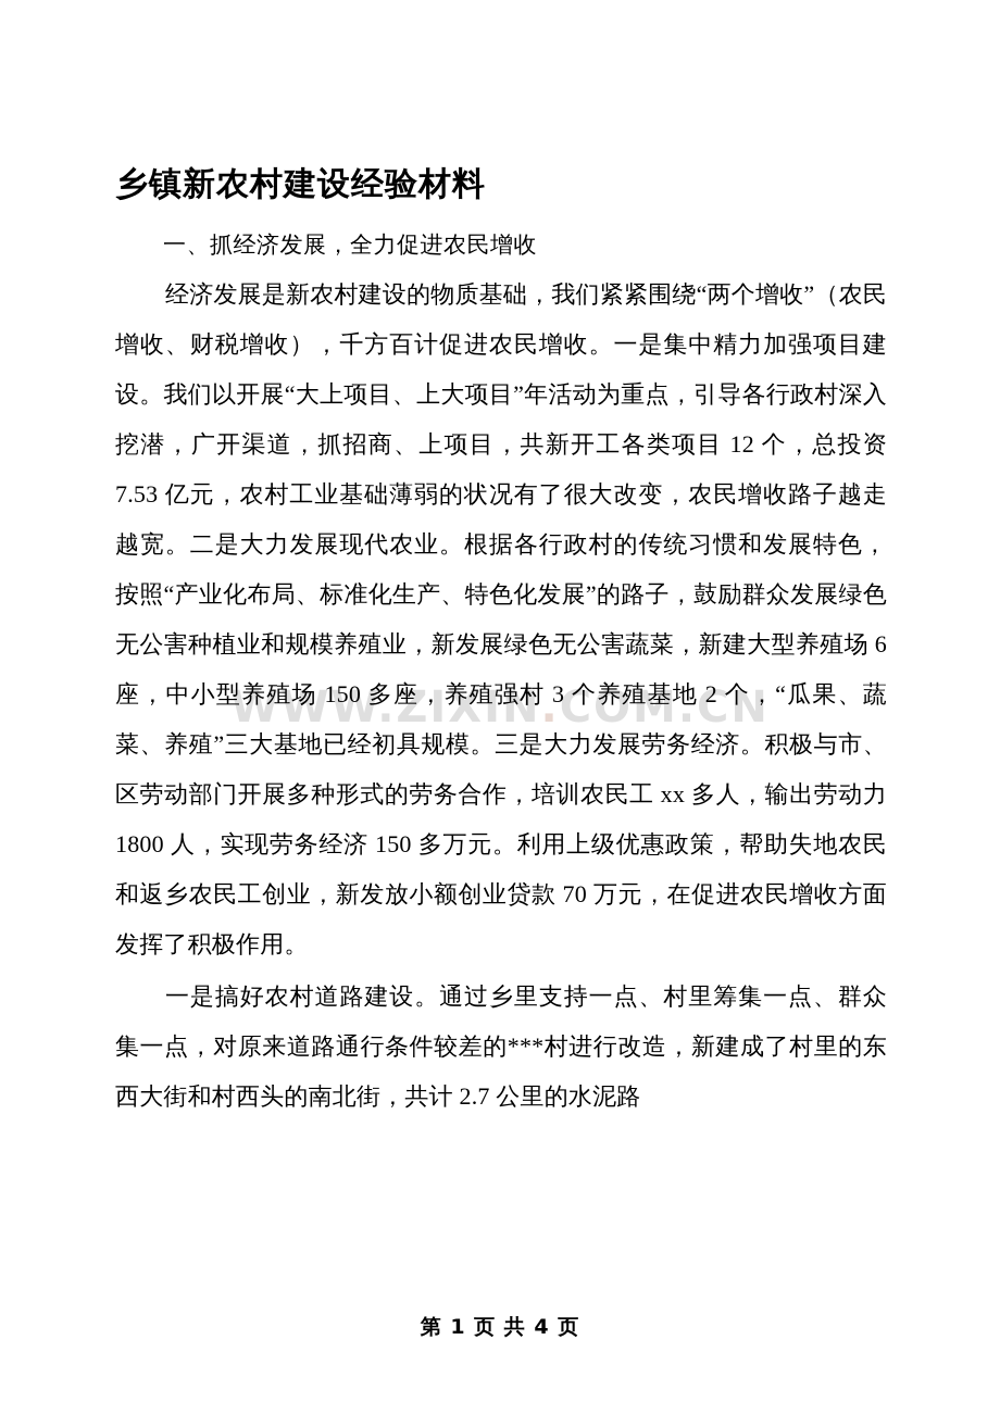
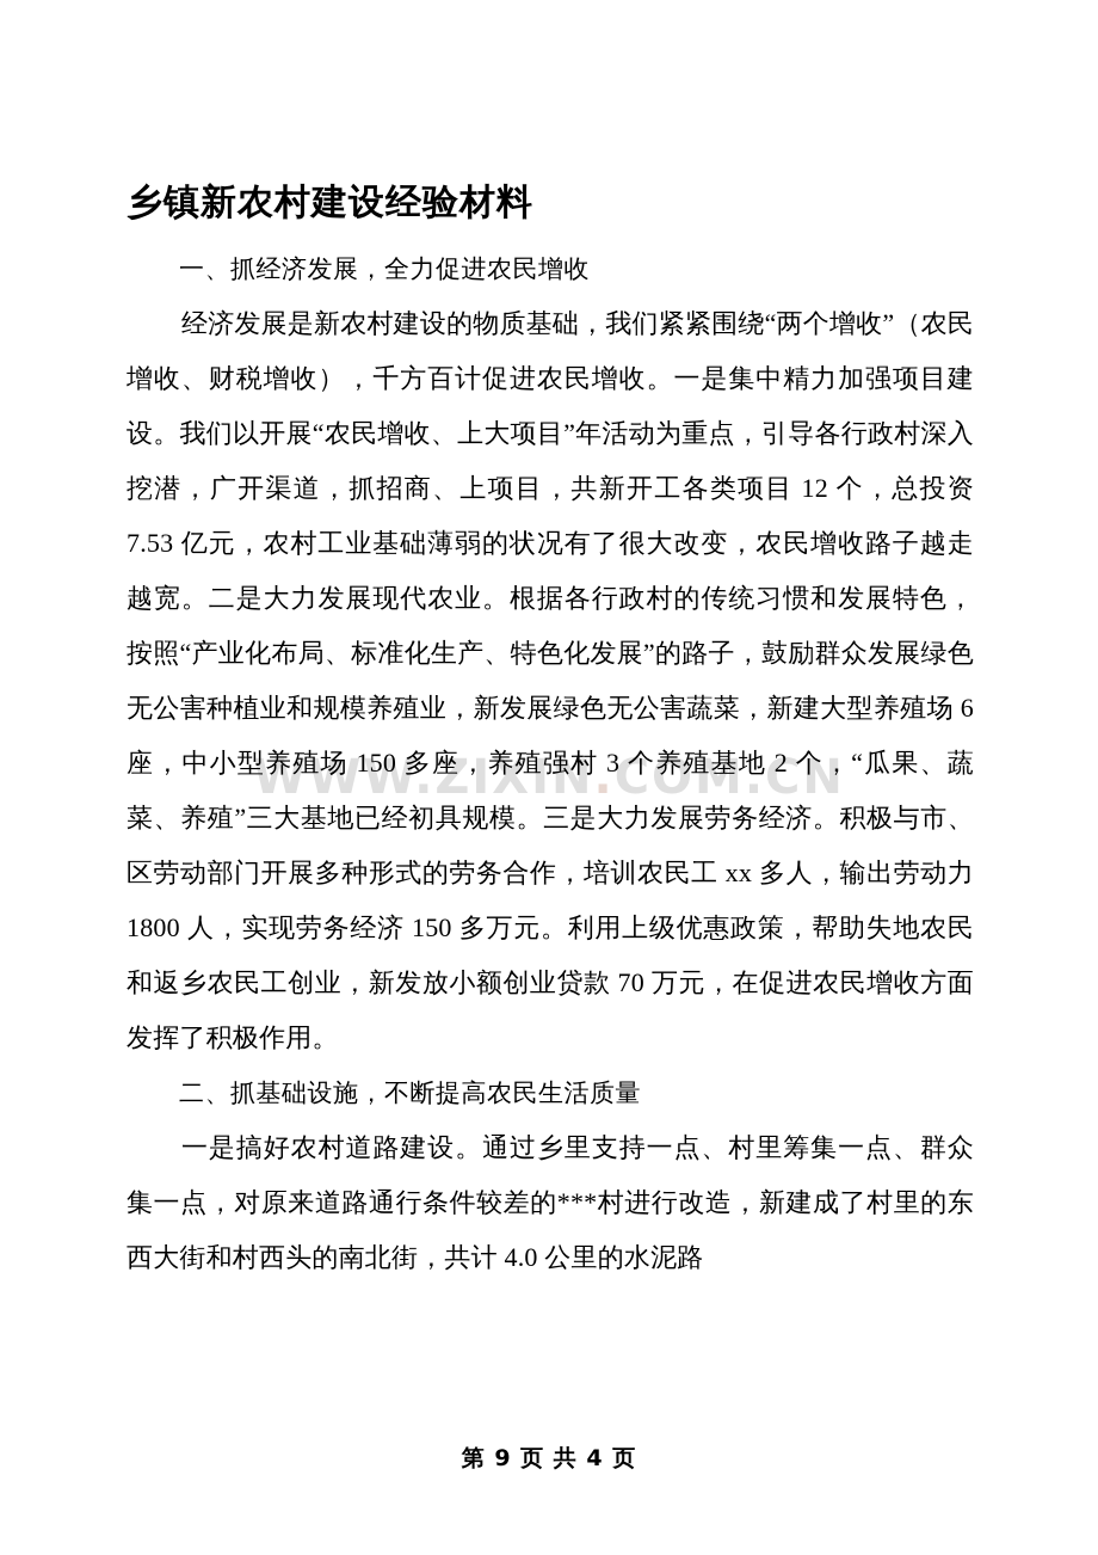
  WWW.ZIXIN.COM.CN
  乡镇新农村建设经验材料
  一、抓经济发展，全力促进农民增收
- 经济发展是新农村建设的物质基础，我们紧紧围绕“两个增收”（农民增收、财税增收），千方百计促进农民增收。一是集中精力加强项目建设。我们以开展“大上项目、上大项目”年活动为重点，引导各行政村深入挖潜，广开渠道，抓招商、上项目，共新开工各类项目 12 个，总投资 7.53 亿元，农村工业基础薄弱的状况有了很大改变，农民增收路子越走越宽。二是大力发展现代农业。根据各行政村的传统习惯和发展特色，按照“产业化布局、标准化生产、特色化发展”的路子，鼓励群众发展绿色无公害种植业和规模养殖业，新发展绿色无公害蔬菜，新建大型养殖场 6 座，中小型养殖场 150 多座，养殖强村 3 个养殖基地 2 个，“瓜果、蔬菜、养殖”三大基地已经初具规模。三是大力发展劳务经济。积极与市、区劳动部门开展多种形式的劳务合作，培训农民工 xx 多人，输出劳动力 1800 人，实现劳务经济 150 多万元。利用上级优惠政策，帮助失地农民和返乡农民工创业，新发放小额创业贷款 70 万元，在促进农民增收方面发挥了积极作用。
+ 经济发展是新农村建设的物质基础，我们紧紧围绕“两个增收”（农民增收、财税增收），千方百计促进农民增收。一是集中精力加强项目建设。我们以开展“农民增收、上大项目”年活动为重点，引导各行政村深入挖潜，广开渠道，抓招商、上项目，共新开工各类项目 12 个，总投资 7.53 亿元，农村工业基础薄弱的状况有了很大改变，农民增收路子越走越宽。二是大力发展现代农业。根据各行政村的传统习惯和发展特色，按照“产业化布局、标准化生产、特色化发展”的路子，鼓励群众发展绿色无公害种植业和规模养殖业，新发展绿色无公害蔬菜，新建大型养殖场 6 座，中小型养殖场 150 多座，养殖强村 3 个养殖基地 2 个，“瓜果、蔬菜、养殖”三大基地已经初具规模。三是大力发展劳务经济。积极与市、区劳动部门开展多种形式的劳务合作，培训农民工 xx 多人，输出劳动力 1800 人，实现劳务经济 150 多万元。利用上级优惠政策，帮助失地农民和返乡农民工创业，新发放小额创业贷款 70 万元，在促进农民增收方面发挥了积极作用。
+ 二、抓基础设施，不断提高农民生活质量
- 一是搞好农村道路建设。通过乡里支持一点、村里筹集一点、群众集一点，对原来道路通行条件较差的***村进行改造，新建成了村里的东西大街和村西头的南北街，共计 2.7 公里的水泥路
+ 一是搞好农村道路建设。通过乡里支持一点、村里筹集一点、群众集一点，对原来道路通行条件较差的***村进行改造，新建成了村里的东西大街和村西头的南北街，共计 4.0 公里的水泥路
- 第 1 页 共 4 页
+ 第 9 页 共 4 页
